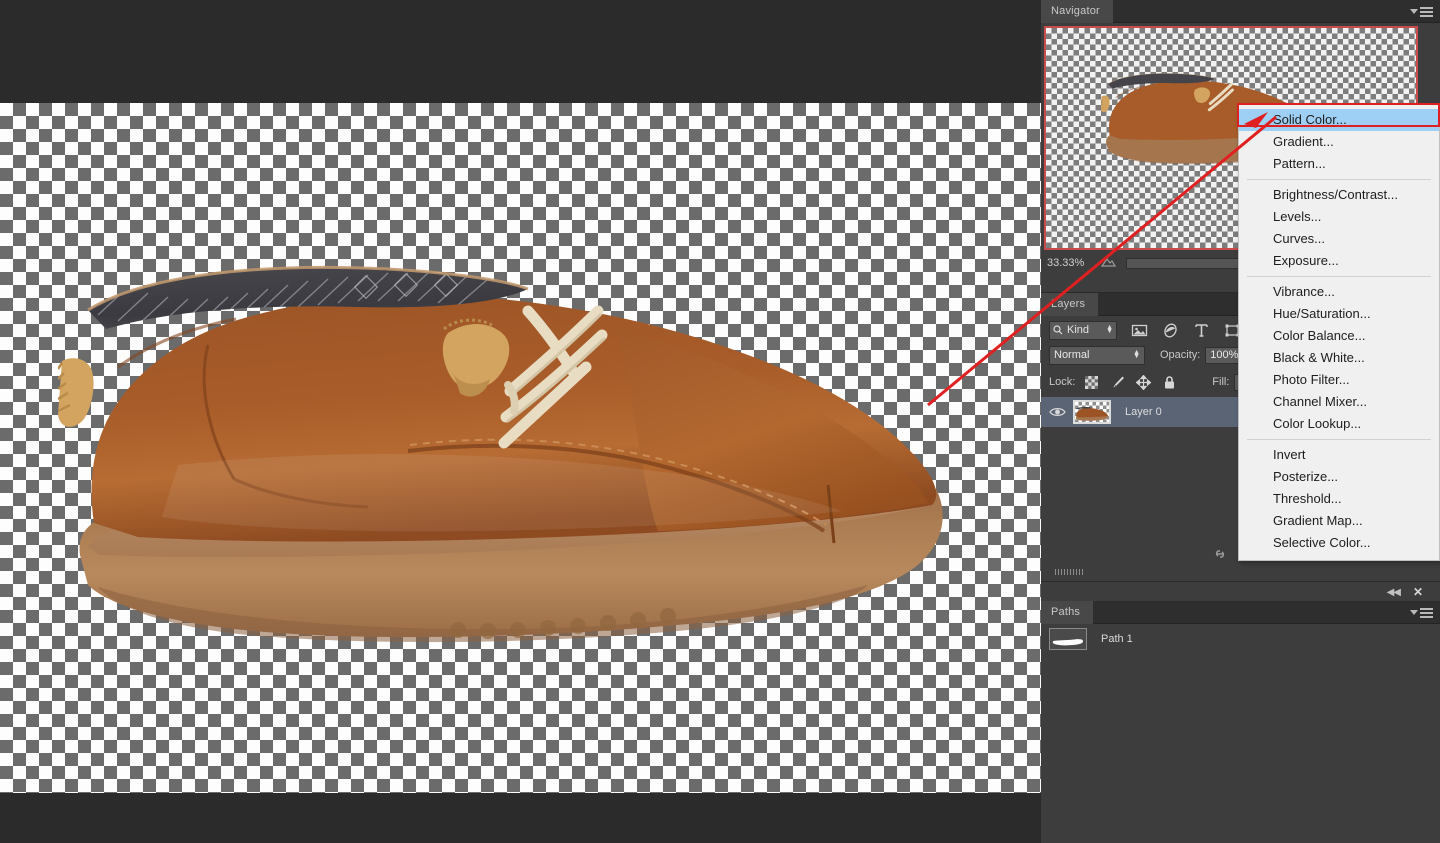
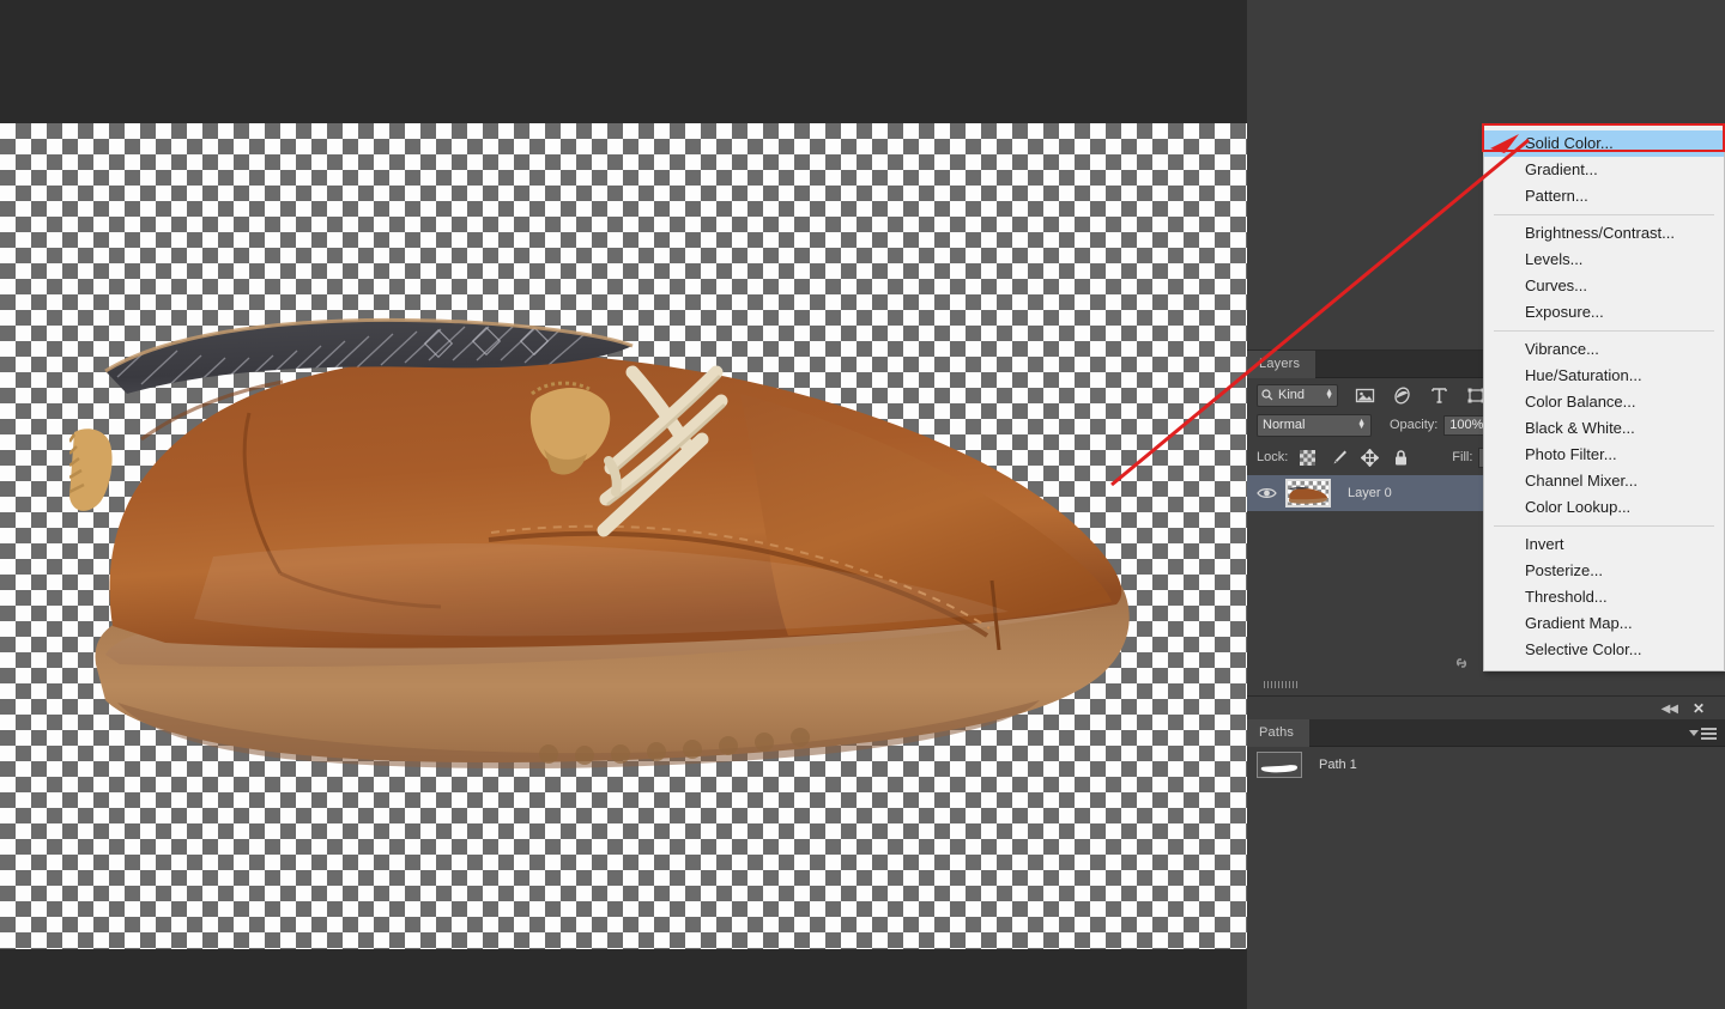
- Navigator
- 33.33%
  Layers
  Kind
  Normal
  Opacity:
  100%
  Lock:
  Fill:
  Layer 0
  ◀◀
  ✕
  Paths
  Path 1
  Solid Color...
  Gradient...
  Pattern...
  Brightness/Contrast...
  Levels...
  Curves...
  Exposure...
  Vibrance...
  Hue/Saturation...
  Color Balance...
  Black & White...
  Photo Filter...
  Channel Mixer...
  Color Lookup...
  Invert
  Posterize...
  Threshold...
  Gradient Map...
  Selective Color...
